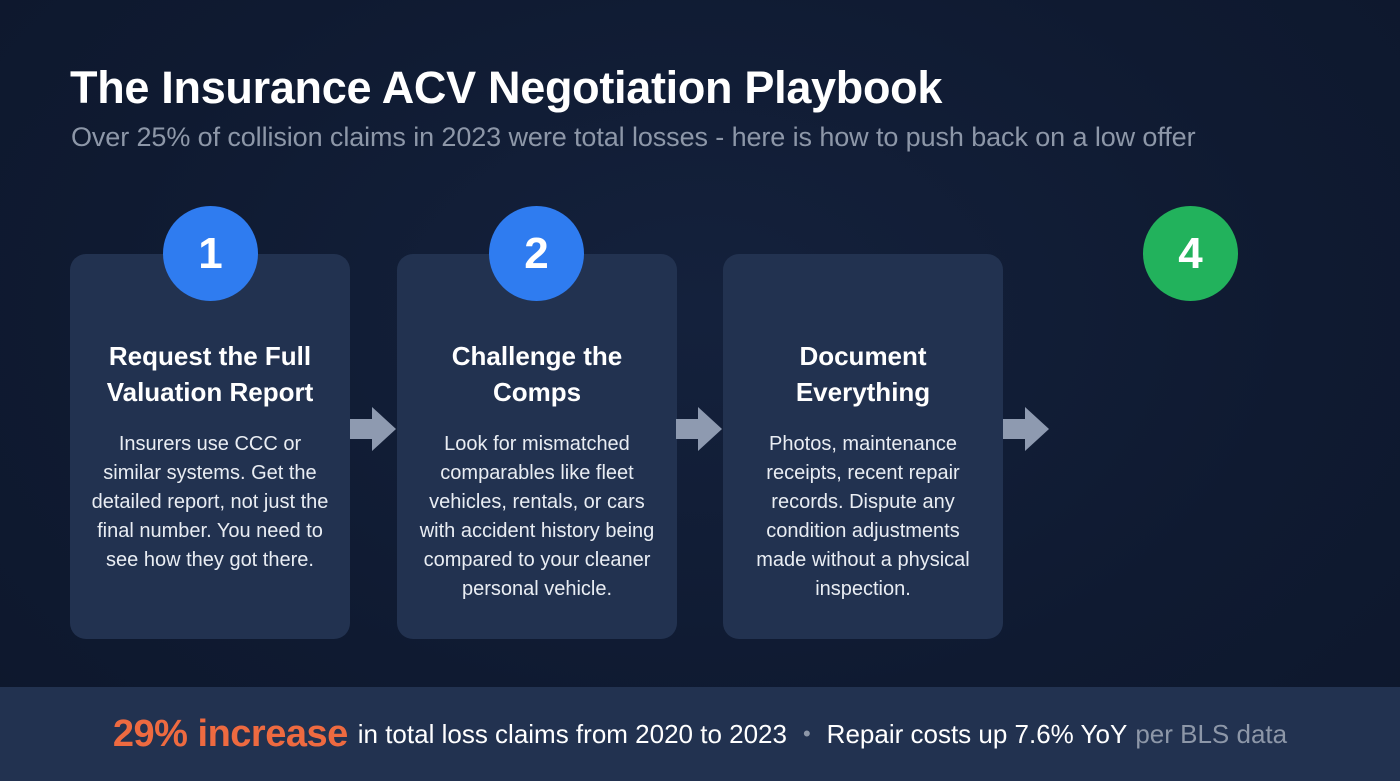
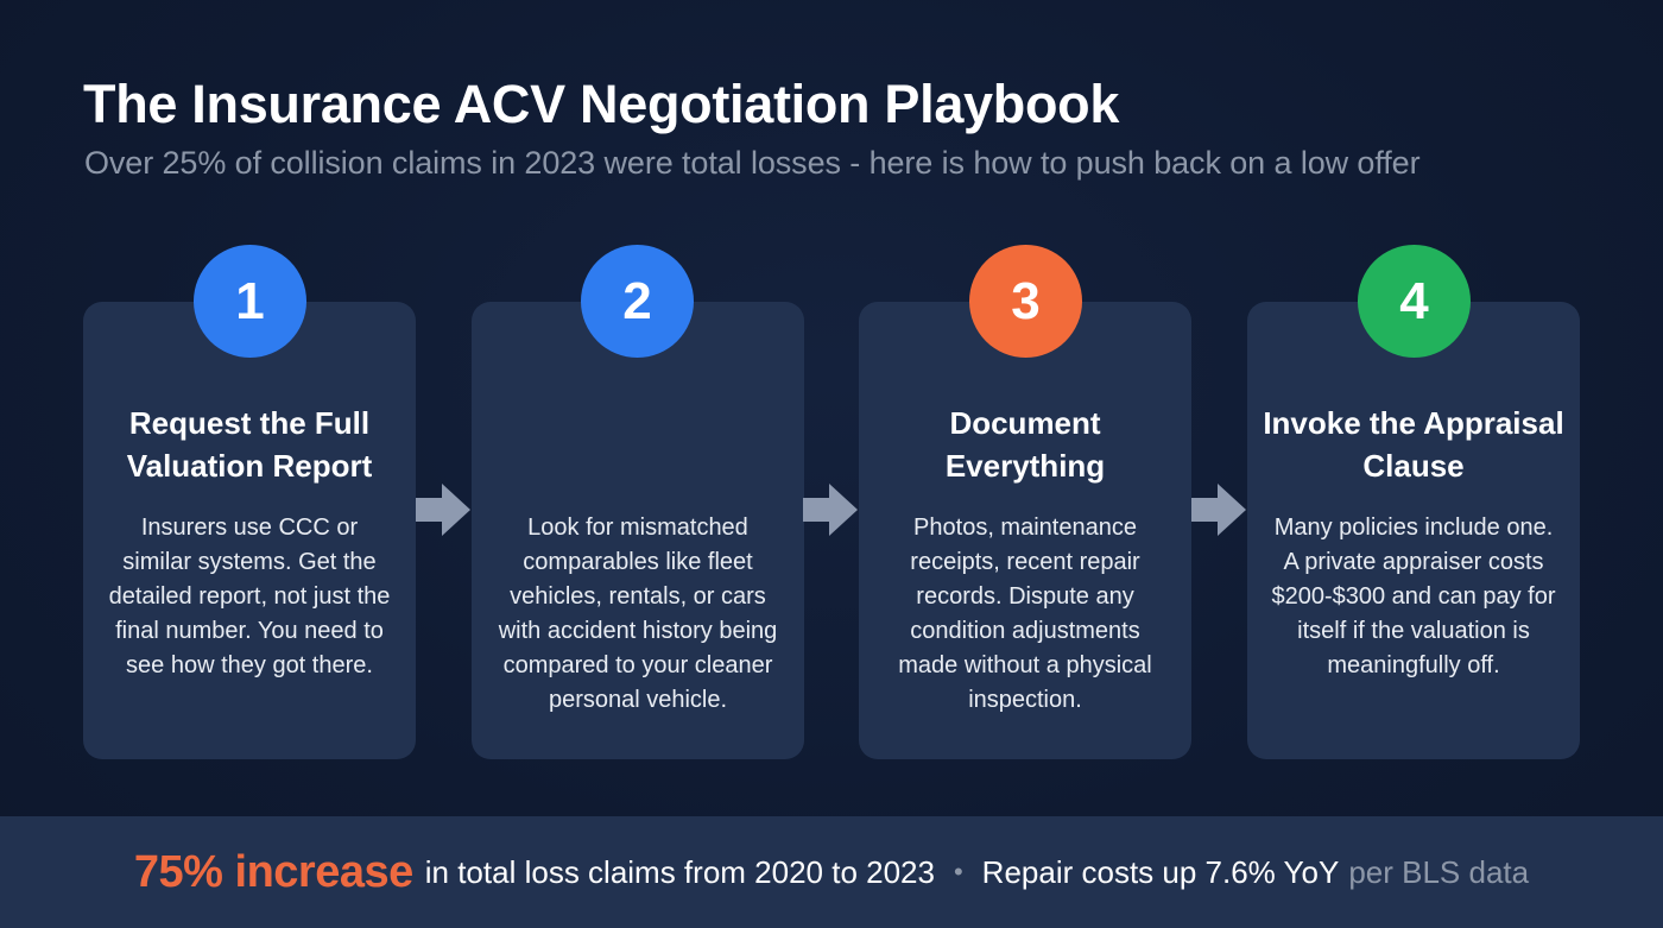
  The Insurance ACV Negotiation Playbook
  Over 25% of collision claims in 2023 were total losses - here is how to push back on a low offer
  Request the Full Valuation Report
  Insurers use CCC or similar systems. Get the detailed report, not just the final number. You need to see how they got there.
  1
- Challenge the Comps
  Look for mismatched comparables like fleet vehicles, rentals, or cars with accident history being compared to your cleaner personal vehicle.
  2
  Document Everything
  Photos, maintenance receipts, recent repair records. Dispute any condition adjustments made without a physical inspection.
+ 3
+ Invoke the Appraisal Clause
+ Many policies include one. A private appraiser costs $200-$300 and can pay for itself if the valuation is meaningfully off.
  4
- 29% increase
+ 75% increase
  in total loss claims from 2020 to 2023
  •
  Repair costs up 7.6% YoY
  per BLS data
